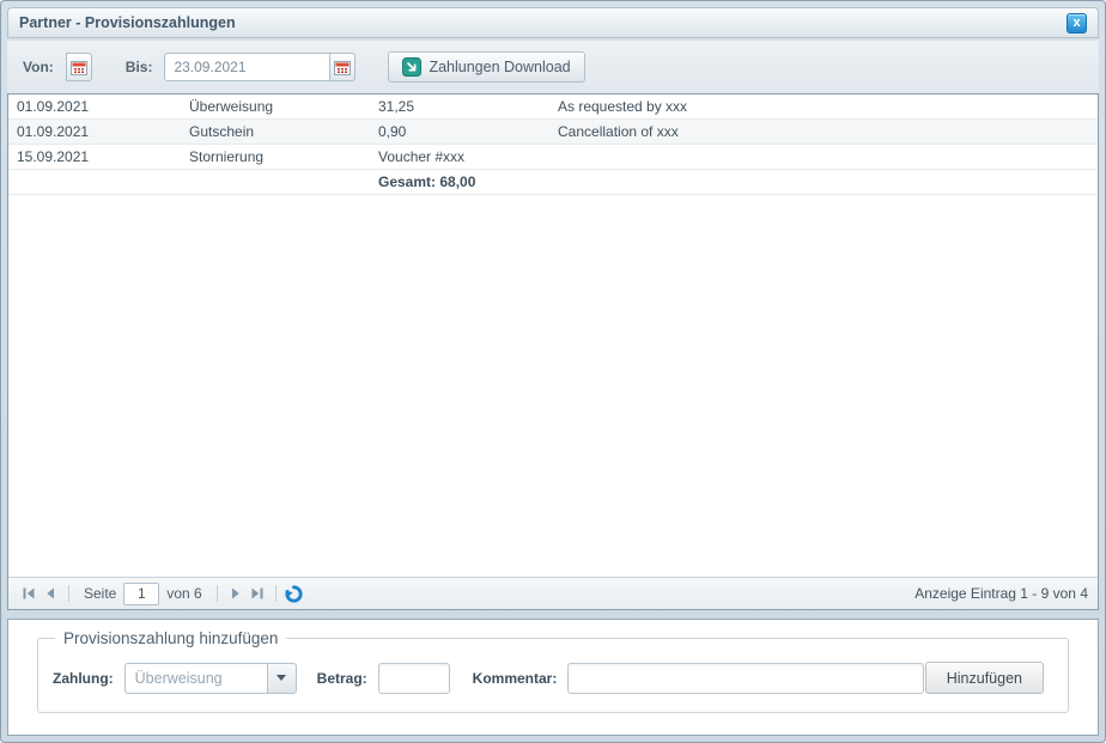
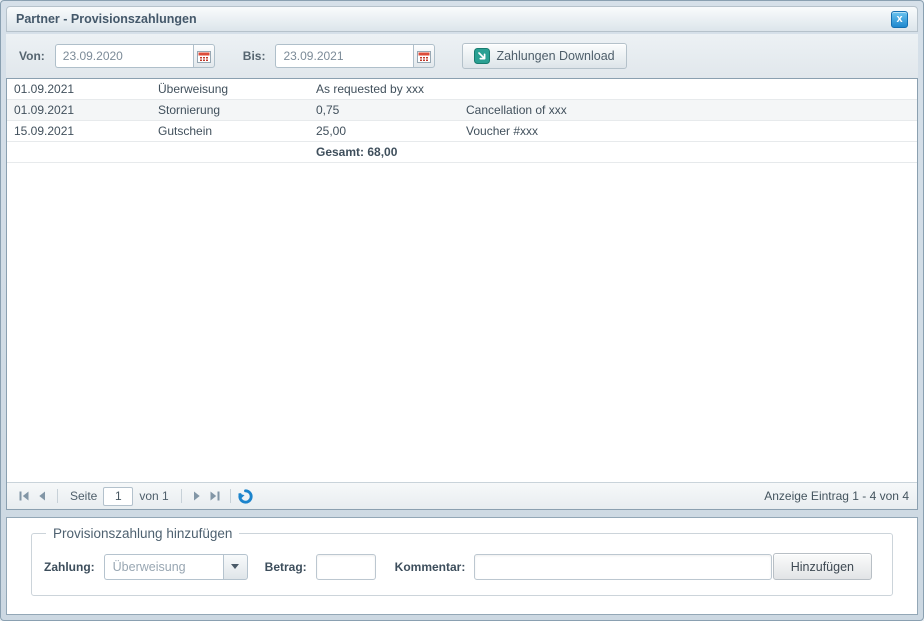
  Partner - Provisionszahlungen
  x
  Von:
+ 23.09.2020
  Bis:
  23.09.2021
  Zahlungen Download
  01.09.2021
  Überweisung
- 31,25
  As requested by xxx
  01.09.2021
- Gutschein
+ Stornierung
- 0,90
+ 0,75
  Cancellation of xxx
  15.09.2021
- Stornierung
+ Gutschein
+ 25,00
  Voucher #xxx
  Gesamt: 68,00
  Seite
  1
- von 6
+ von 1
- Anzeige Eintrag 1 - 9 von 4
+ Anzeige Eintrag 1 - 4 von 4
  Provisionszahlung hinzufügen
  Zahlung:
  Überweisung
  Betrag:
  Kommentar:
  Hinzufügen
